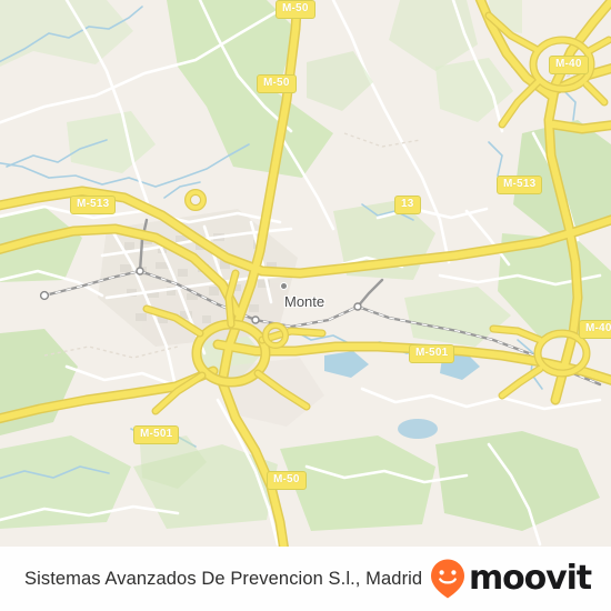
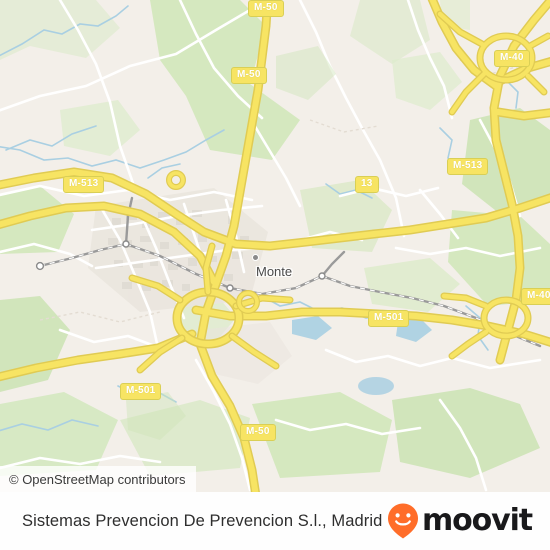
  Monte
  M-50
  M-50
  M-40
  M-513
  M-513
  13
  M-40
  M-501
  M-501
  M-50
+ © OpenStreetMap contributors
- Sistemas Avanzados De Prevencion S.l., Madrid
+ Sistemas Prevencion De Prevencion S.l., Madrid
  moovit
